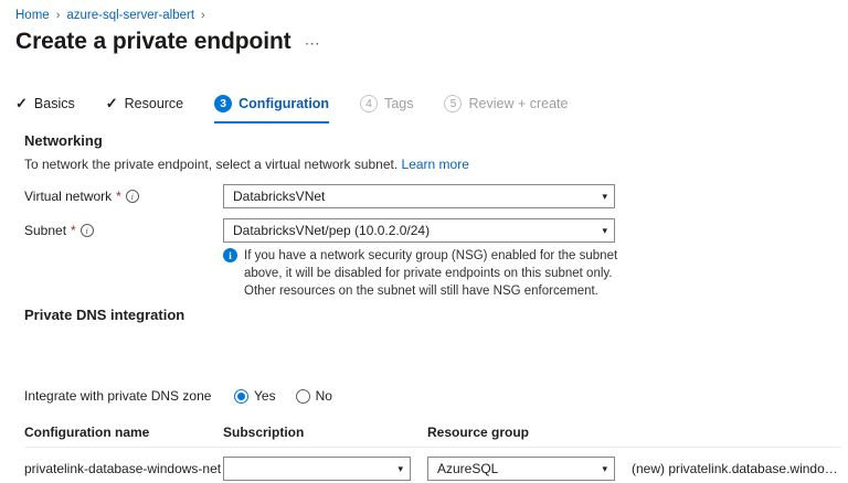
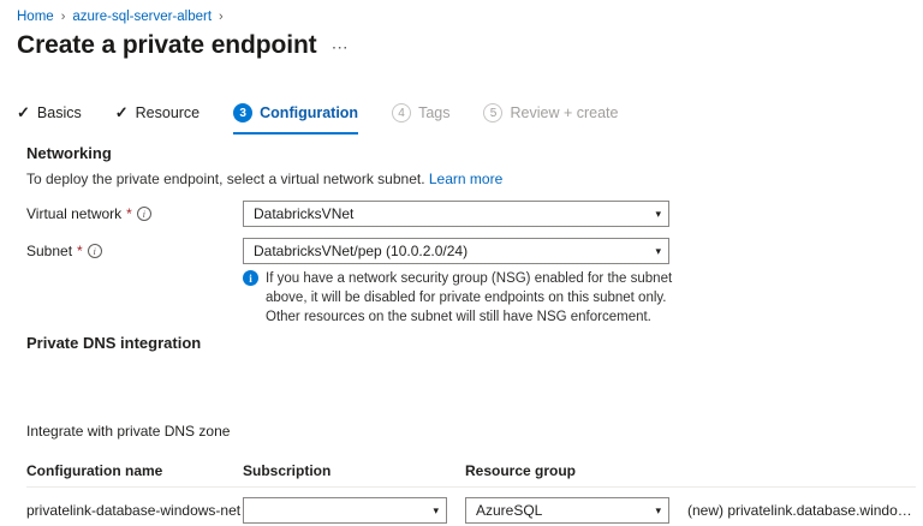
  Home
  ›
  azure-sql-server-albert
  ›
  Create a private endpoint
  ⋯
  ✓
  Basics
  ✓
  Resource
  3
  Configuration
  4
  Tags
  5
  Review + create
  Networking
- To network the private endpoint, select a virtual network subnet. Learn more
+ To deploy the private endpoint, select a virtual network subnet. Learn more
  Virtual network
  *
  i
  DatabricksVNet
  ▾
  Subnet
  *
  i
  DatabricksVNet/pep (10.0.2.0/24)
  ▾
  i
  If you have a network security group (NSG) enabled for the subnet above, it will be disabled for private endpoints on this subnet only. Other resources on the subnet will still have NSG enforcement.
  Private DNS integration
  Integrate with private DNS zone
- Yes
- No
  Configuration name
  Subscription
  Resource group
  privatelink-database-windows-net
  ▾
  AzureSQL
  ▾
  (new) privatelink.database.windows
